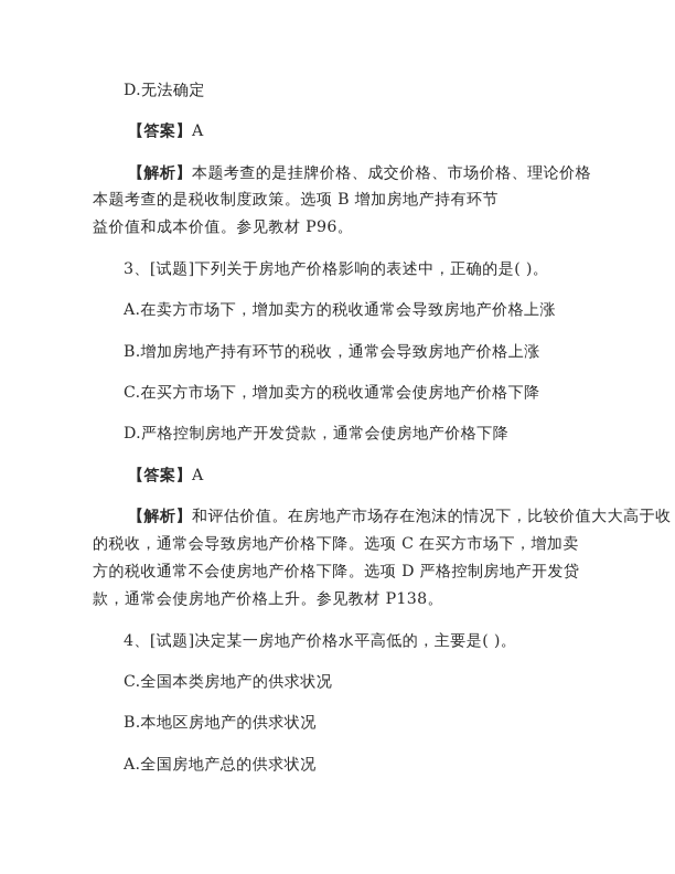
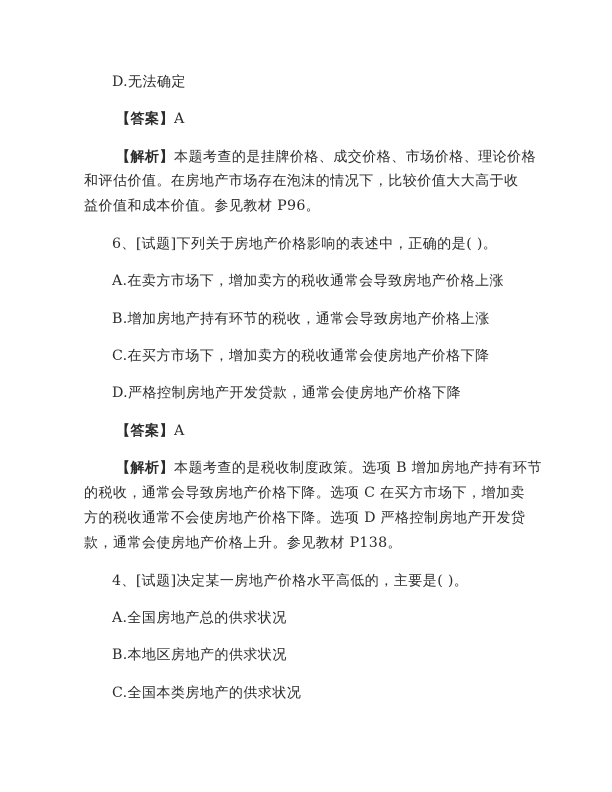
  D.无法确定
  【答案】A
  【解析】本题考查的是挂牌价格、成交价格、市场价格、理论价格
- 本题考查的是税收制度政策。选项 B 增加房地产持有环节
+ 和评估价值。在房地产市场存在泡沫的情况下，比较价值大大高于收
  益价值和成本价值。参见教材 P96。
- 3、[试题]下列关于房地产价格影响的表述中，正确的是( )。
+ 6、[试题]下列关于房地产价格影响的表述中，正确的是( )。
  A.在卖方市场下，增加卖方的税收通常会导致房地产价格上涨
  B.增加房地产持有环节的税收，通常会导致房地产价格上涨
  C.在买方市场下，增加卖方的税收通常会使房地产价格下降
  D.严格控制房地产开发贷款，通常会使房地产价格下降
  【答案】A
- 【解析】和评估价值。在房地产市场存在泡沫的情况下，比较价值大大高于收
+ 【解析】本题考查的是税收制度政策。选项 B 增加房地产持有环节
  的税收，通常会导致房地产价格下降。选项 C 在买方市场下，增加卖
  方的税收通常不会使房地产价格下降。选项 D 严格控制房地产开发贷
  款，通常会使房地产价格上升。参见教材 P138。
  4、[试题]决定某一房地产价格水平高低的，主要是( )。
- C.全国本类房地产的供求状况
+ A.全国房地产总的供求状况
  B.本地区房地产的供求状况
- A.全国房地产总的供求状况
+ C.全国本类房地产的供求状况
